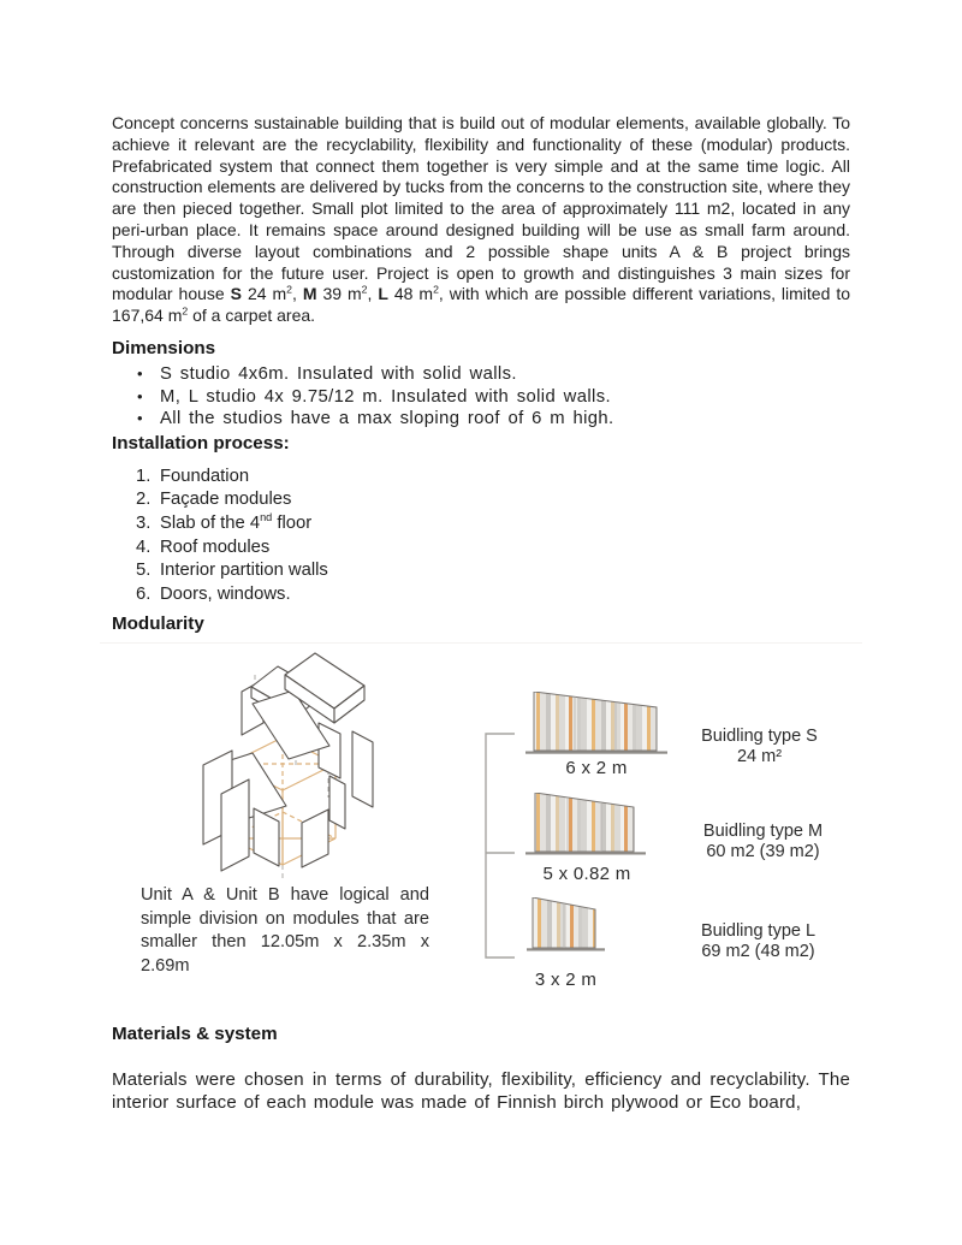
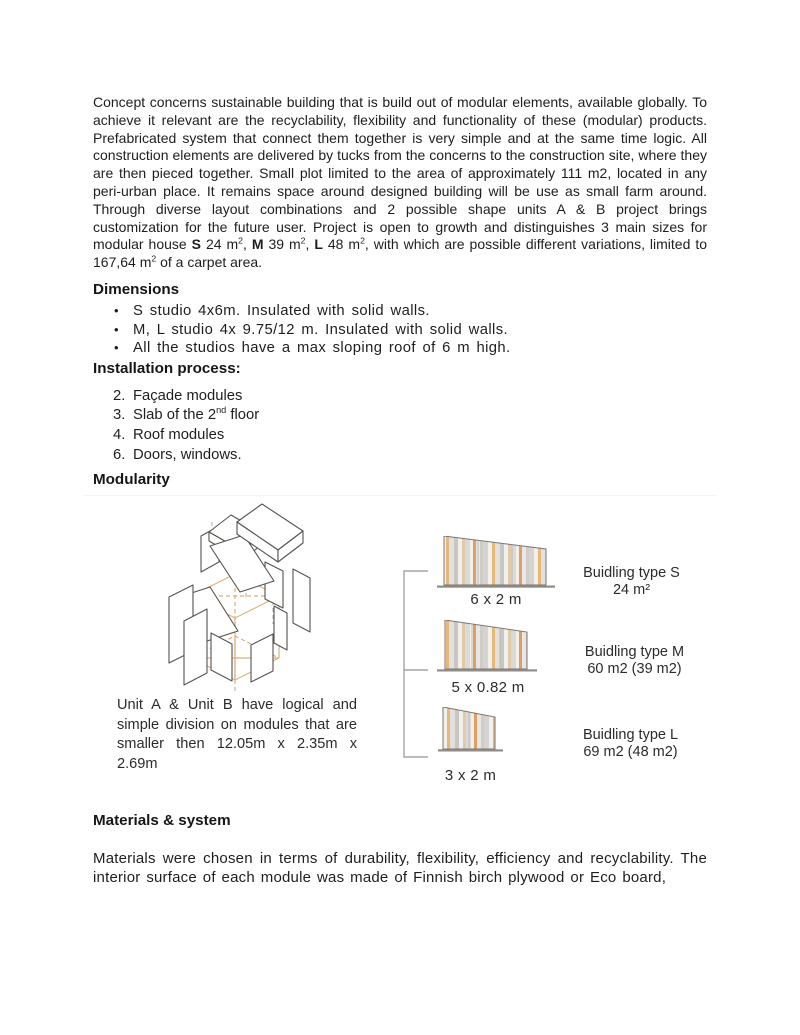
  Concept concerns sustainable building that is build out of modular elements, available globally. To achieve it relevant are the recyclability, flexibility and functionality of these (modular) products. Prefabricated system that connect them together is very simple and at the same time logic. All construction elements are delivered by tucks from the concerns to the construction site, where they are then pieced together. Small plot limited to the area of approximately 111 m2, located in any peri-urban place. It remains space around designed building will be use as small farm around. Through diverse layout combinations and 2 possible shape units A & B project brings customization for the future user. Project is open to growth and distinguishes 3 main sizes for modular house S 24 m2, M 39 m2, L 48 m2, with which are possible different variations, limited to 167,64 m2 of a carpet area.
  Dimensions
  •
  S studio 4x6m. Insulated with solid walls.
  •
  M, L studio 4x 9.75/12 m. Insulated with solid walls.
  •
  All the studios have a max sloping roof of 6 m high.
  Installation process:
- 1.
- Foundation
  2.
  Façade modules
  3.
- Slab of the 4nd floor
+ Slab of the 2nd floor
  4.
  Roof modules
- 5.
- Interior partition walls
  6.
  Doors, windows.
  Modularity
  Unit A & Unit B have logical and simple division on modules that are smaller then 12.05m x 2.35m x 2.69m
  6 x 2 m
  Buidling type S
  24 m²
  5 x 0.82 m
  Buidling type M
  60 m2 (39 m2)
  3 x 2 m
  Buidling type L
  69 m2 (48 m2)
  Materials & system
  Materials were chosen in terms of durability, flexibility, efficiency and recyclability. The interior surface of each module was made of Finnish birch plywood or Eco board,
